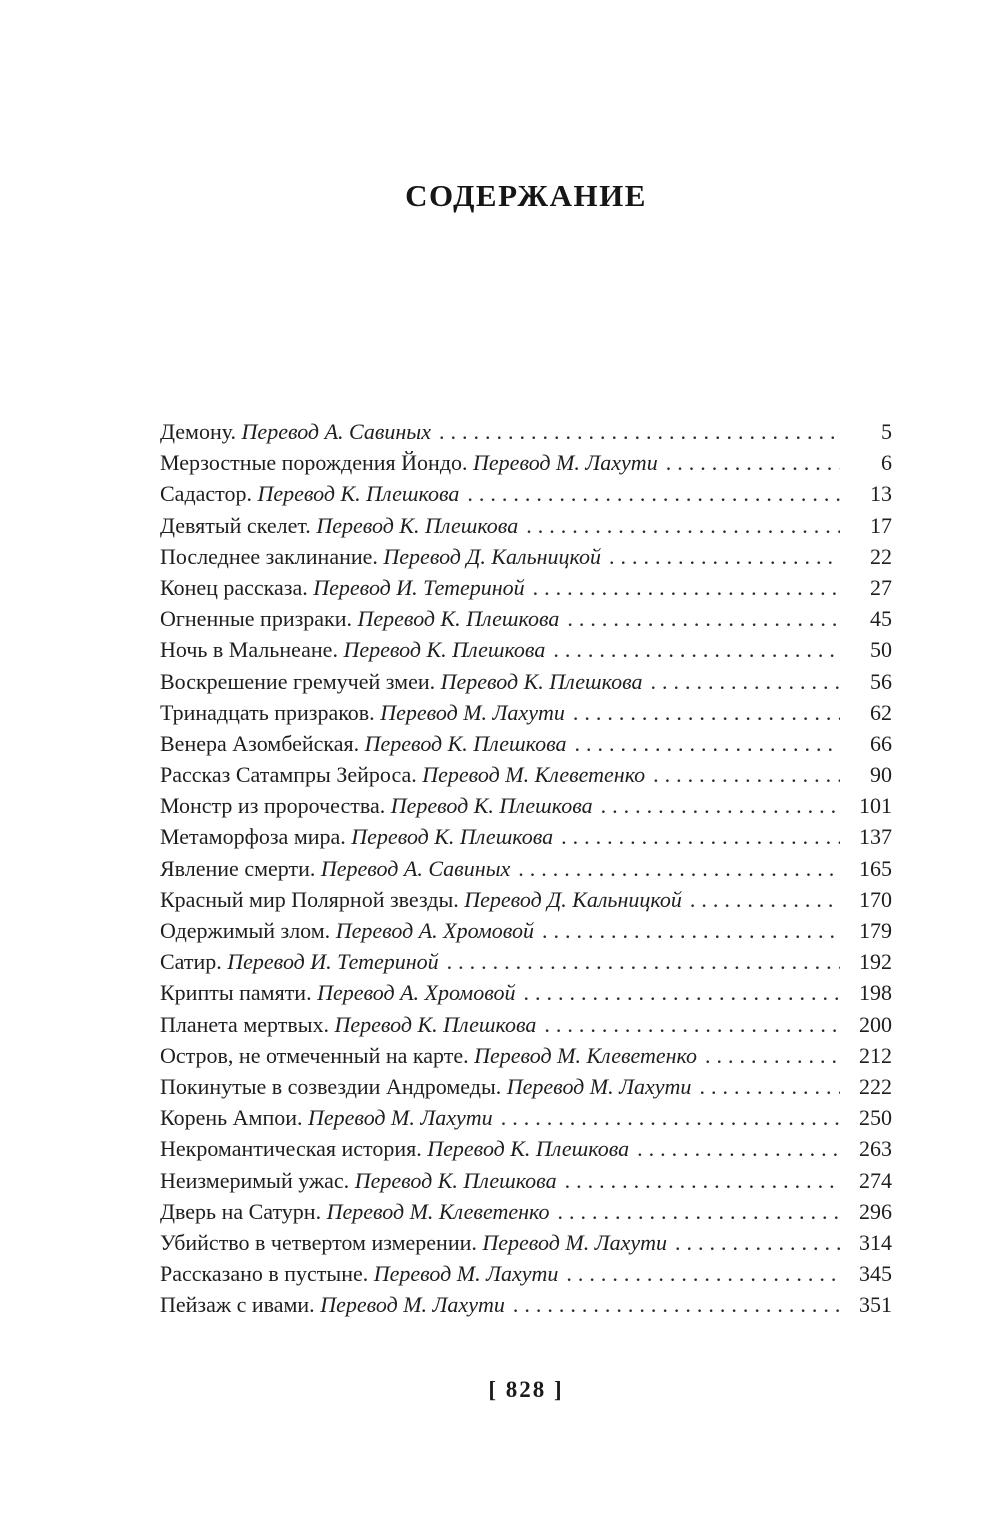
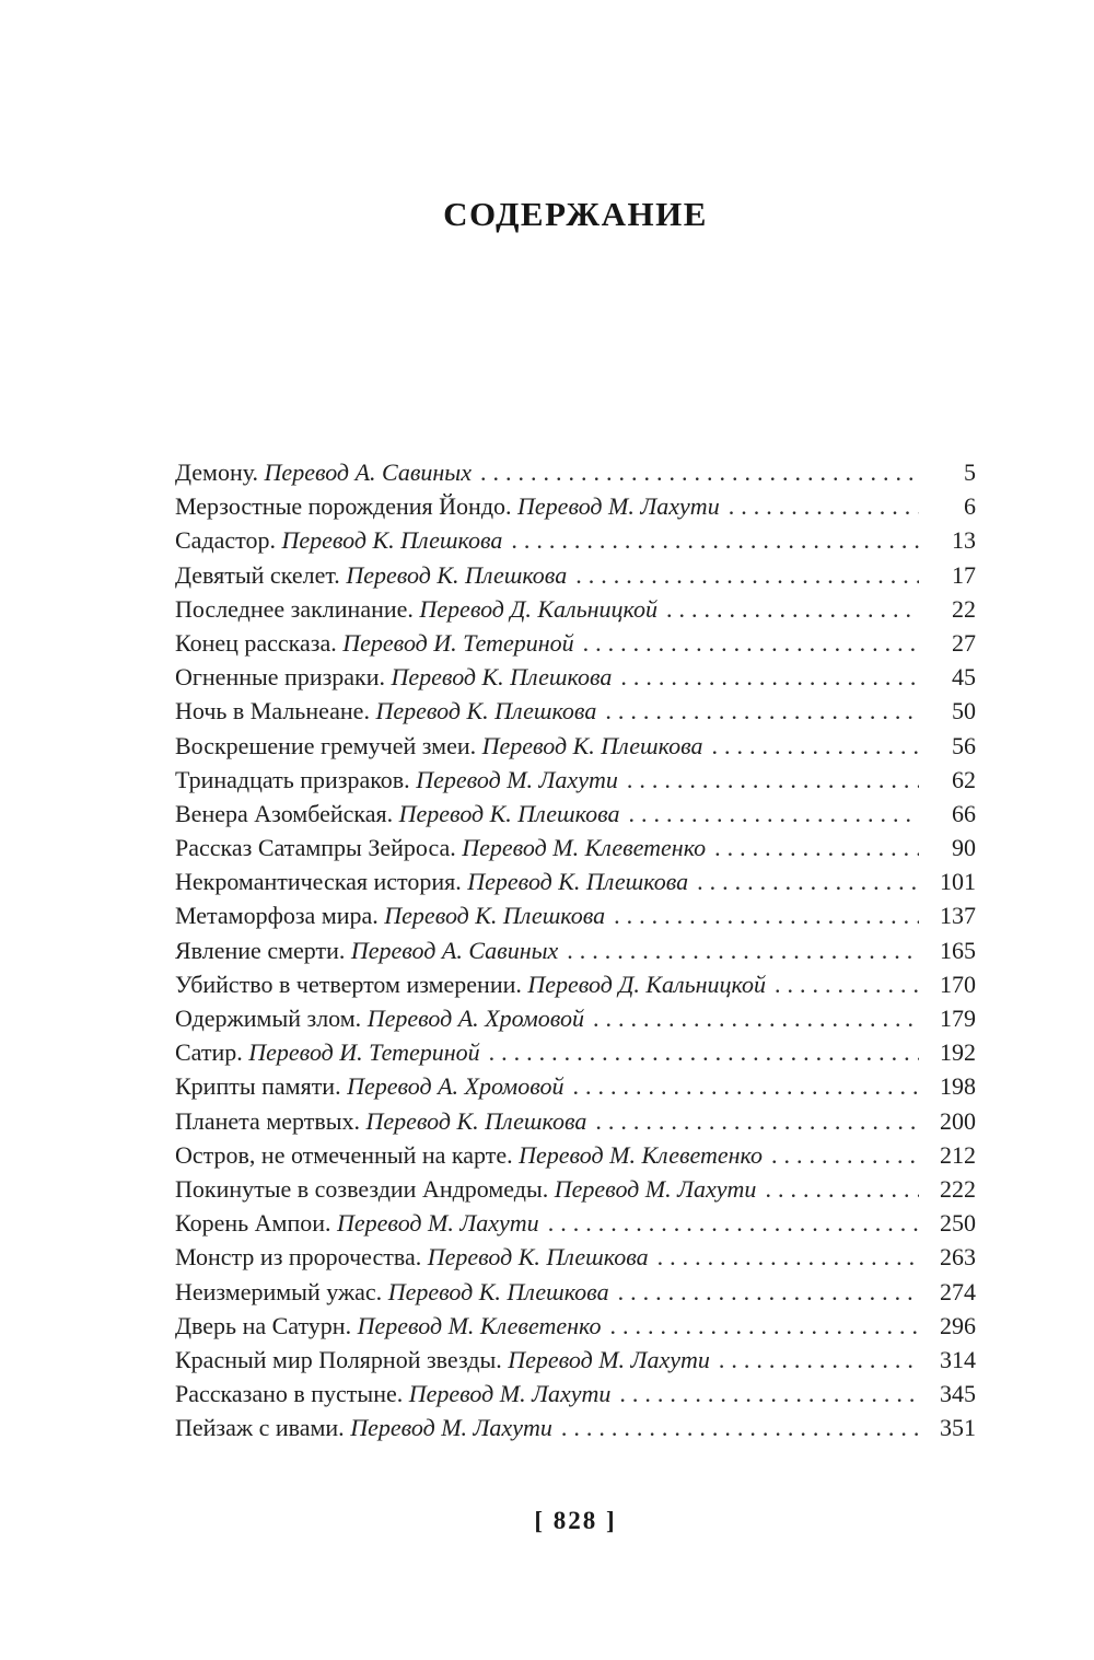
  СОДЕРЖАНИЕ
  Демону. Перевод А. Савиных
  5
  Мерзостные порождения Йондо. Перевод М. Лахути
  6
  Садастор. Перевод К. Плешкова
  13
  Девятый скелет. Перевод К. Плешкова
  17
  Последнее заклинание. Перевод Д. Кальницкой
  22
  Конец рассказа. Перевод И. Тетериной
  27
  Огненные призраки. Перевод К. Плешкова
  45
  Ночь в Мальнеане. Перевод К. Плешкова
  50
  Воскрешение гремучей змеи. Перевод К. Плешкова
  56
  Тринадцать призраков. Перевод М. Лахути
  62
  Венера Азомбейская. Перевод К. Плешкова
  66
  Рассказ Сатампры Зейроса. Перевод М. Клеветенко
  90
- Монстр из пророчества. Перевод К. Плешкова
+ Некромантическая история. Перевод К. Плешкова
  101
  Метаморфоза мира. Перевод К. Плешкова
  137
  Явление смерти. Перевод А. Савиных
  165
- Красный мир Полярной звезды. Перевод Д. Кальницкой
+ Убийство в четвертом измерении. Перевод Д. Кальницкой
  170
  Одержимый злом. Перевод А. Хромовой
  179
  Сатир. Перевод И. Тетериной
  192
  Крипты памяти. Перевод А. Хромовой
  198
  Планета мертвых. Перевод К. Плешкова
  200
  Остров, не отмеченный на карте. Перевод М. Клеветенко
  212
  Покинутые в созвездии Андромеды. Перевод М. Лахути
  222
  Корень Ампои. Перевод М. Лахути
  250
- Некромантическая история. Перевод К. Плешкова
+ Монстр из пророчества. Перевод К. Плешкова
  263
  Неизмеримый ужас. Перевод К. Плешкова
  274
  Дверь на Сатурн. Перевод М. Клеветенко
  296
- Убийство в четвертом измерении. Перевод М. Лахути
+ Красный мир Полярной звезды. Перевод М. Лахути
  314
  Рассказано в пустыне. Перевод М. Лахути
  345
  Пейзаж с ивами. Перевод М. Лахути
  351
  [ 828 ]
